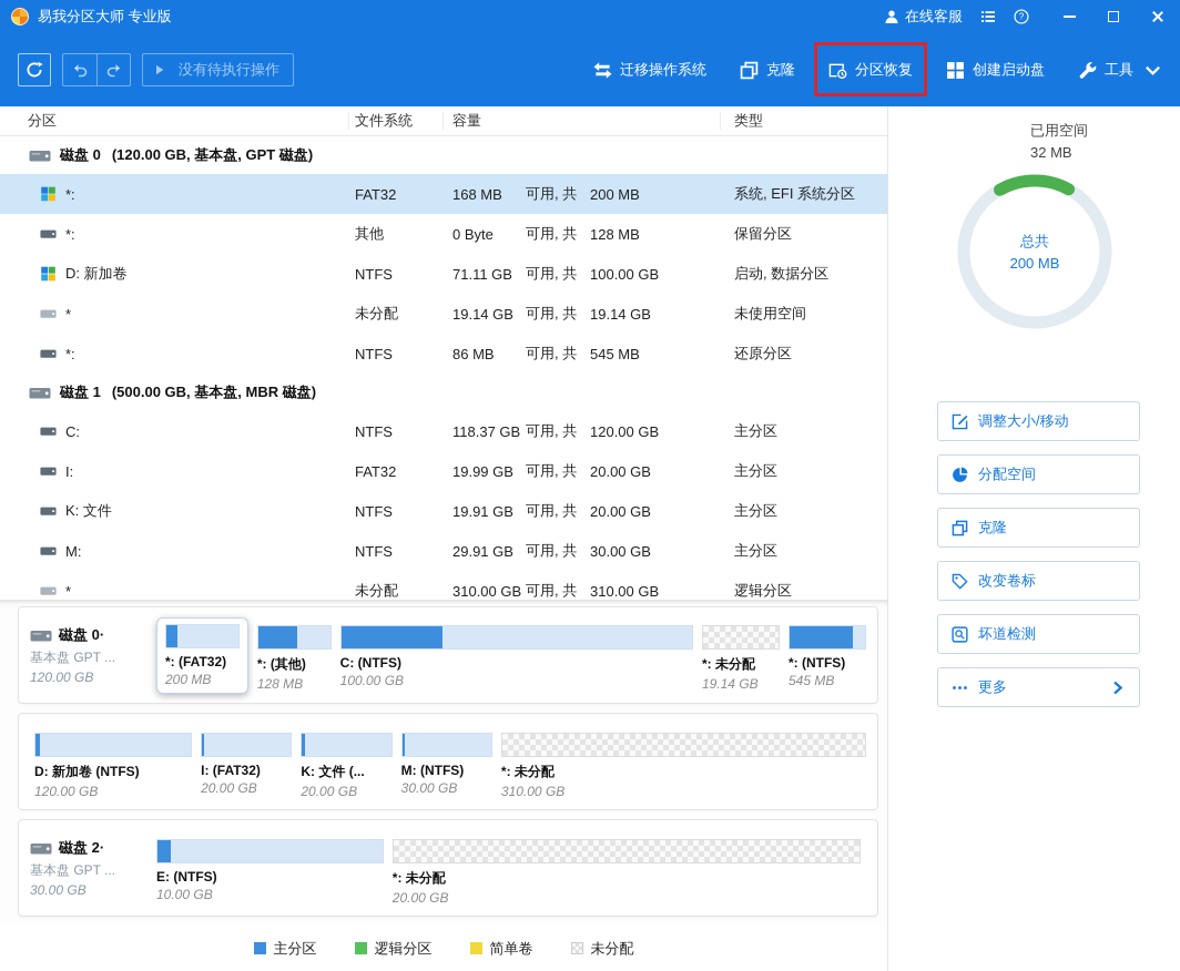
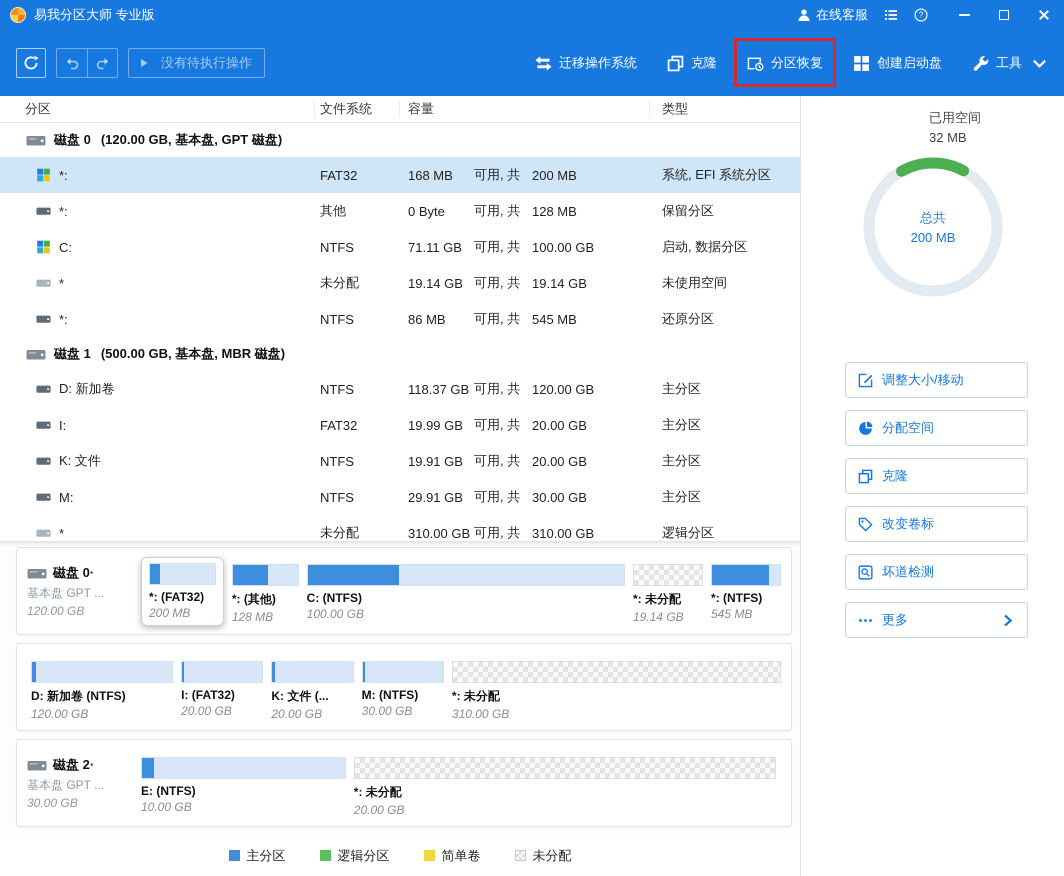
  易我分区大师 专业版
  在线客服
  ?
  没有待执行操作
  迁移操作系统
  克隆
  分区恢复
  创建启动盘
  工具
  分区
  文件系统
  容量
  类型
  磁盘 0
  (120.00 GB, 基本盘, GPT 磁盘)
  *:
  FAT32
  168 MB
  可用, 共
  200 MB
  系统, EFI 系统分区
  *:
  其他
  0 Byte
  可用, 共
  128 MB
  保留分区
- D: 新加卷
+ C:
  NTFS
  71.11 GB
  可用, 共
  100.00 GB
  启动, 数据分区
  *
  未分配
  19.14 GB
  可用, 共
  19.14 GB
  未使用空间
  *:
  NTFS
  86 MB
  可用, 共
  545 MB
  还原分区
  磁盘 1
  (500.00 GB, 基本盘, MBR 磁盘)
- C:
+ D: 新加卷
  NTFS
  118.37 GB
  可用, 共
  120.00 GB
  主分区
  I:
  FAT32
  19.99 GB
  可用, 共
  20.00 GB
  主分区
  K: 文件
  NTFS
  19.91 GB
  可用, 共
  20.00 GB
  主分区
  M:
  NTFS
  29.91 GB
  可用, 共
  30.00 GB
  主分区
  *
  未分配
  310.00 GB
  可用, 共
  310.00 GB
  逻辑分区
  磁盘 0·
  基本盘 GPT ...
  120.00 GB
  *: (FAT32)
  200 MB
  *: (其他)
  128 MB
  C: (NTFS)
  100.00 GB
  *: 未分配
  19.14 GB
  *: (NTFS)
  545 MB
  D: 新加卷 (NTFS)
  120.00 GB
  I: (FAT32)
  20.00 GB
  K: 文件 (...
  20.00 GB
  M: (NTFS)
  30.00 GB
  *: 未分配
  310.00 GB
  磁盘 2·
  基本盘 GPT ...
  30.00 GB
  E: (NTFS)
  10.00 GB
  *: 未分配
  20.00 GB
  主分区
  逻辑分区
  简单卷
  未分配
  已用空间
  32 MB
  总共
  200 MB
  调整大小/移动
  分配空间
  克隆
  改变卷标
  坏道检测
  更多
